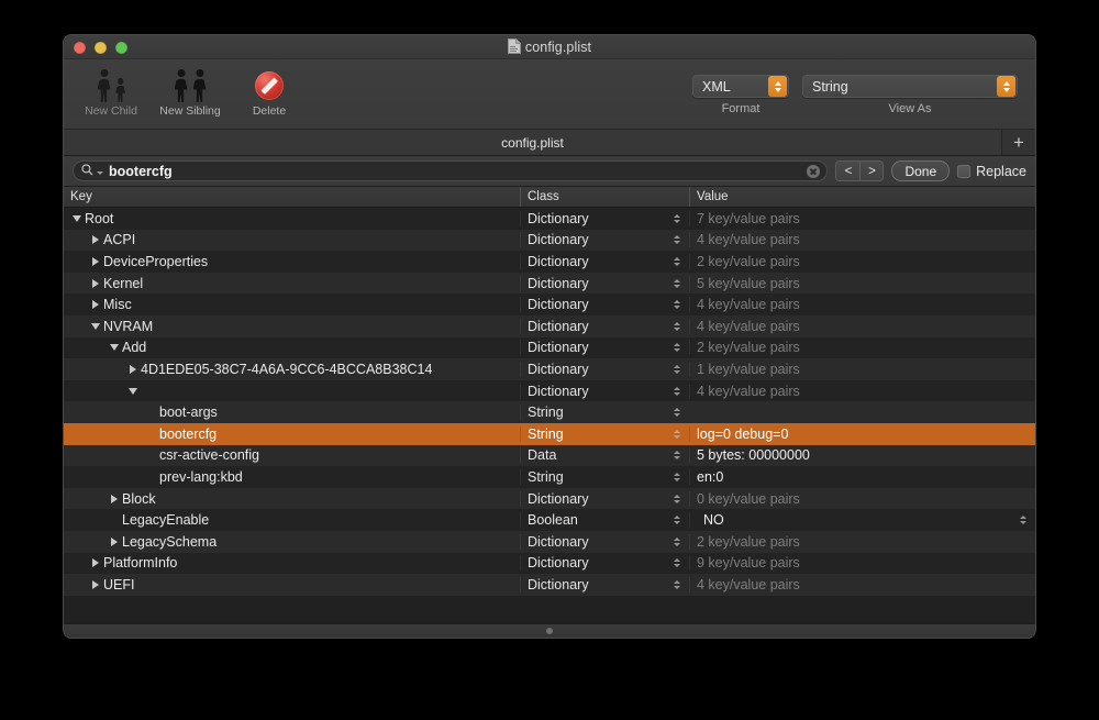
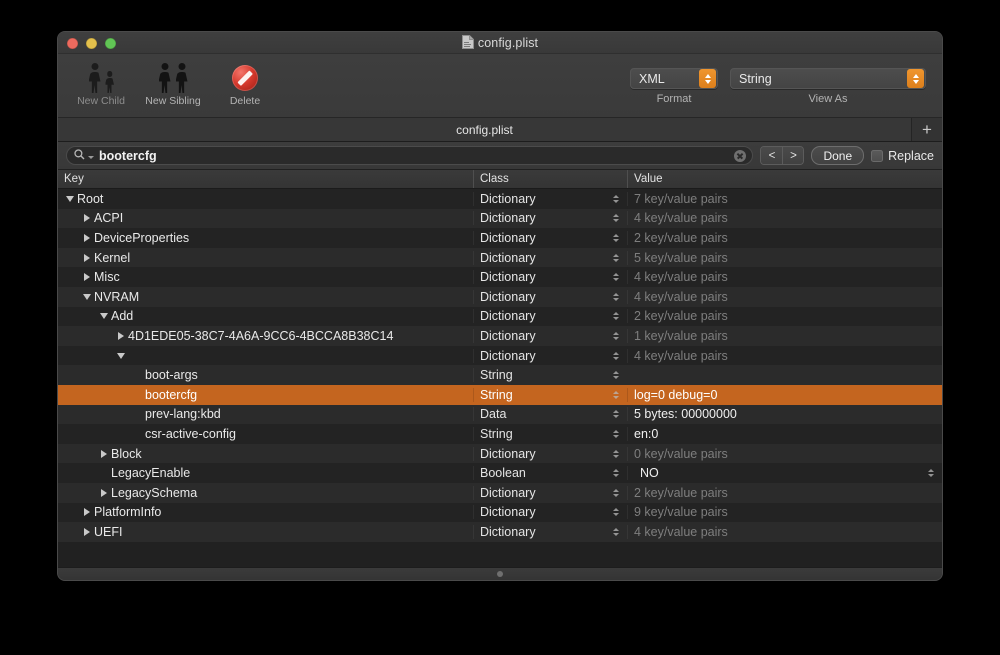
  config.plist
  New Child
  New Sibling
  Delete
  XML
  Format
  String
  View As
  config.plist
  +
  bootercfg
  <
  >
  Done
  Replace
  Key
  Class
  Value
  Root
  Dictionary
  7 key/value pairs
  ACPI
  Dictionary
  4 key/value pairs
  DeviceProperties
  Dictionary
  2 key/value pairs
  Kernel
  Dictionary
  5 key/value pairs
  Misc
  Dictionary
  4 key/value pairs
  NVRAM
  Dictionary
  4 key/value pairs
  Add
  Dictionary
  2 key/value pairs
  4D1EDE05-38C7-4A6A-9CC6-4BCCA8B38C14
  Dictionary
  1 key/value pairs
  Dictionary
  4 key/value pairs
  boot-args
  String
  bootercfg
  String
  log=0 debug=0
- csr-active-config
+ prev-lang:kbd
  Data
  5 bytes: 00000000
- prev-lang:kbd
+ csr-active-config
  String
  en:0
  Block
  Dictionary
  0 key/value pairs
  LegacyEnable
  Boolean
  NO
  LegacySchema
  Dictionary
  2 key/value pairs
  PlatformInfo
  Dictionary
  9 key/value pairs
  UEFI
  Dictionary
  4 key/value pairs
